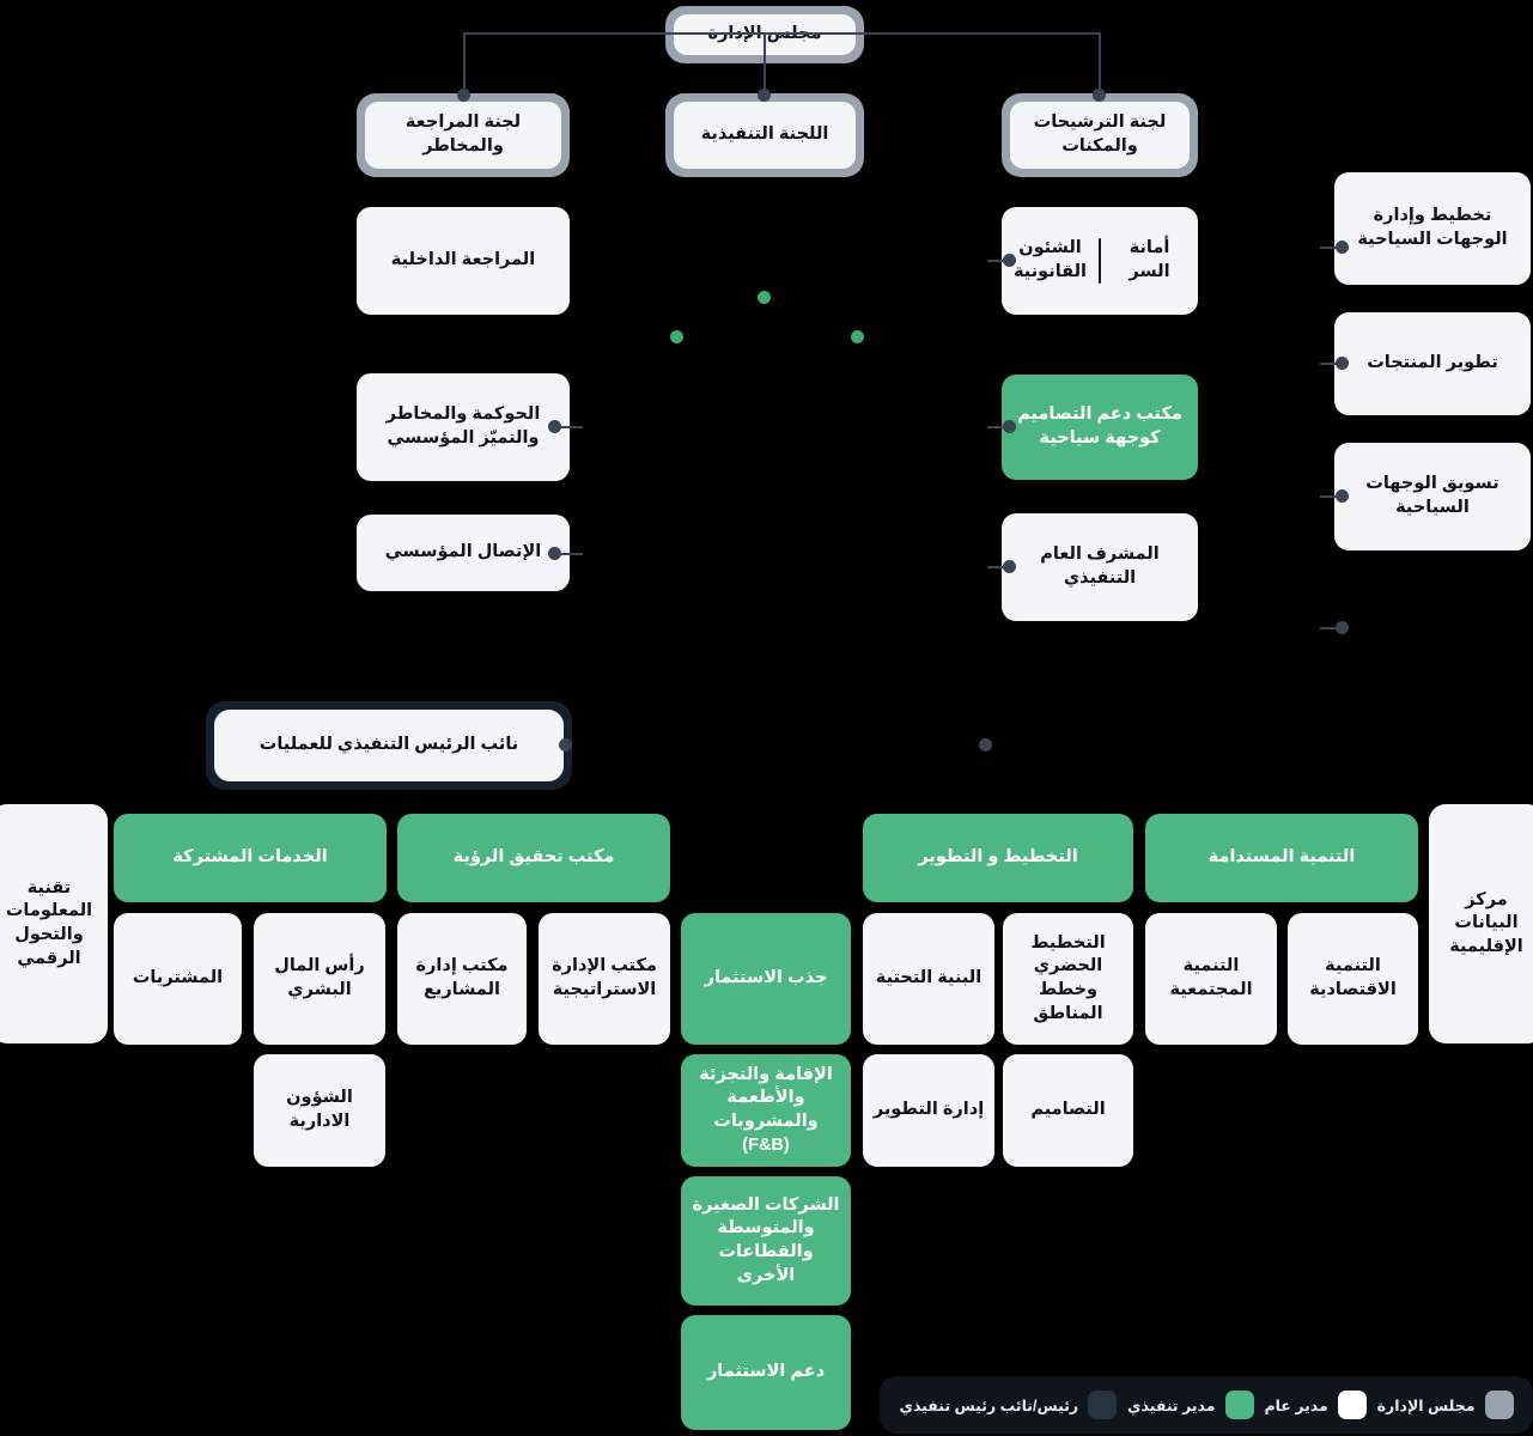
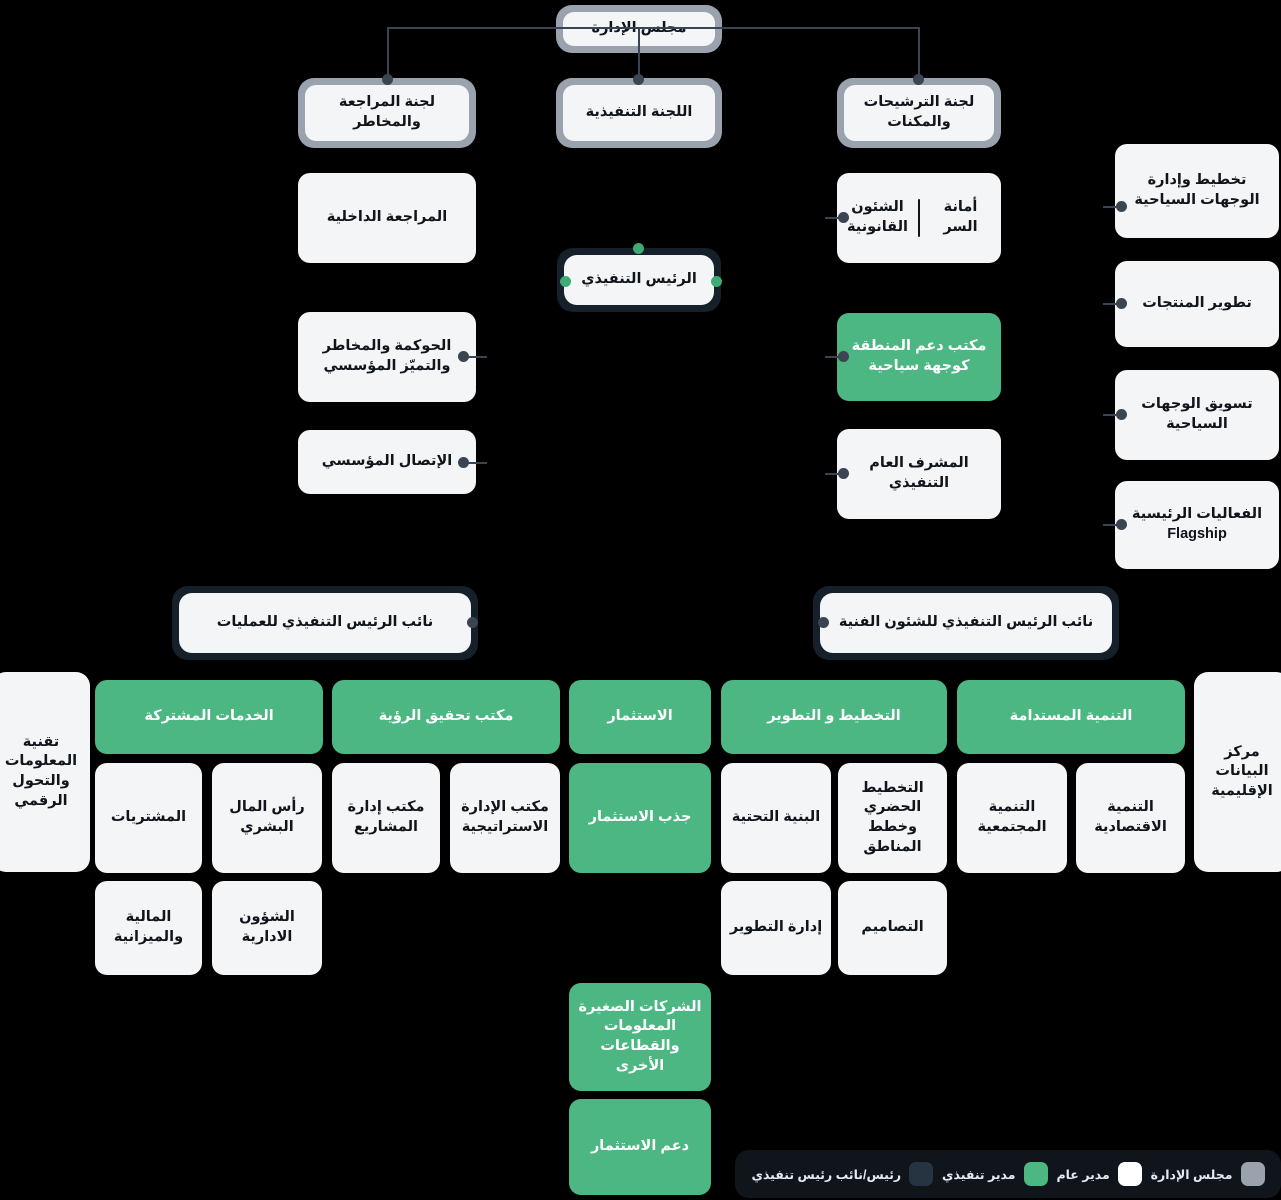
  لجنة المراجعة والمخاطر
  اللجنة التنفيذية
  لجنة الترشيحات والمكنات
  المراجعة الداخلية
  الحوكمة والمخاطر والتميّز المؤسسي
  الإتصال المؤسسي
+ الرئيس التنفيذي
  أمانة السر
  الشئون القانونية
- مكتب دعم التصاميم كوجهة سياحية
+ مكتب دعم المنطقة كوجهة سياحية
  المشرف العام التنفيذي
  تخطيط وإدارة الوجهات السياحية
  تطوير المنتجات
  تسويق الوجهات السياحية
+ الفعاليات الرئيسية Flagship
  نائب الرئيس التنفيذي للعمليات
+ نائب الرئيس التنفيذي للشئون الفنية
  تقنية المعلومات والتحول الرقمي
  الخدمات المشتركة
  المشتريات
  رأس المال البشري
+ المالية والميزانية
  الشؤون الادارية
  مكتب تحقيق الرؤية
  مكتب إدارة المشاريع
  مكتب الإدارة الاستراتيجية
+ الاستثمار
  جذب الاستثمار
- الإقامة والتجزئة والأطعمة والمشروبات (F&B)
- الشركات الصغيرة والمتوسطة والقطاعات الأخرى
+ الشركات الصغيرة المعلومات والقطاعات الأخرى
  دعم الاستثمار
  التخطيط و التطوير
  البنية التحتية
  التخطيط الحضري وخطط المناطق
  إدارة التطوير
  التصاميم
  التنمية المستدامة
  التنمية المجتمعية
  التنمية الاقتصادية
  مركز البيانات الإقليمية
  مجلس الإدارة
  مدير عام
  مدير تنفيذي
  رئيس/نائب رئيس تنفيذي
